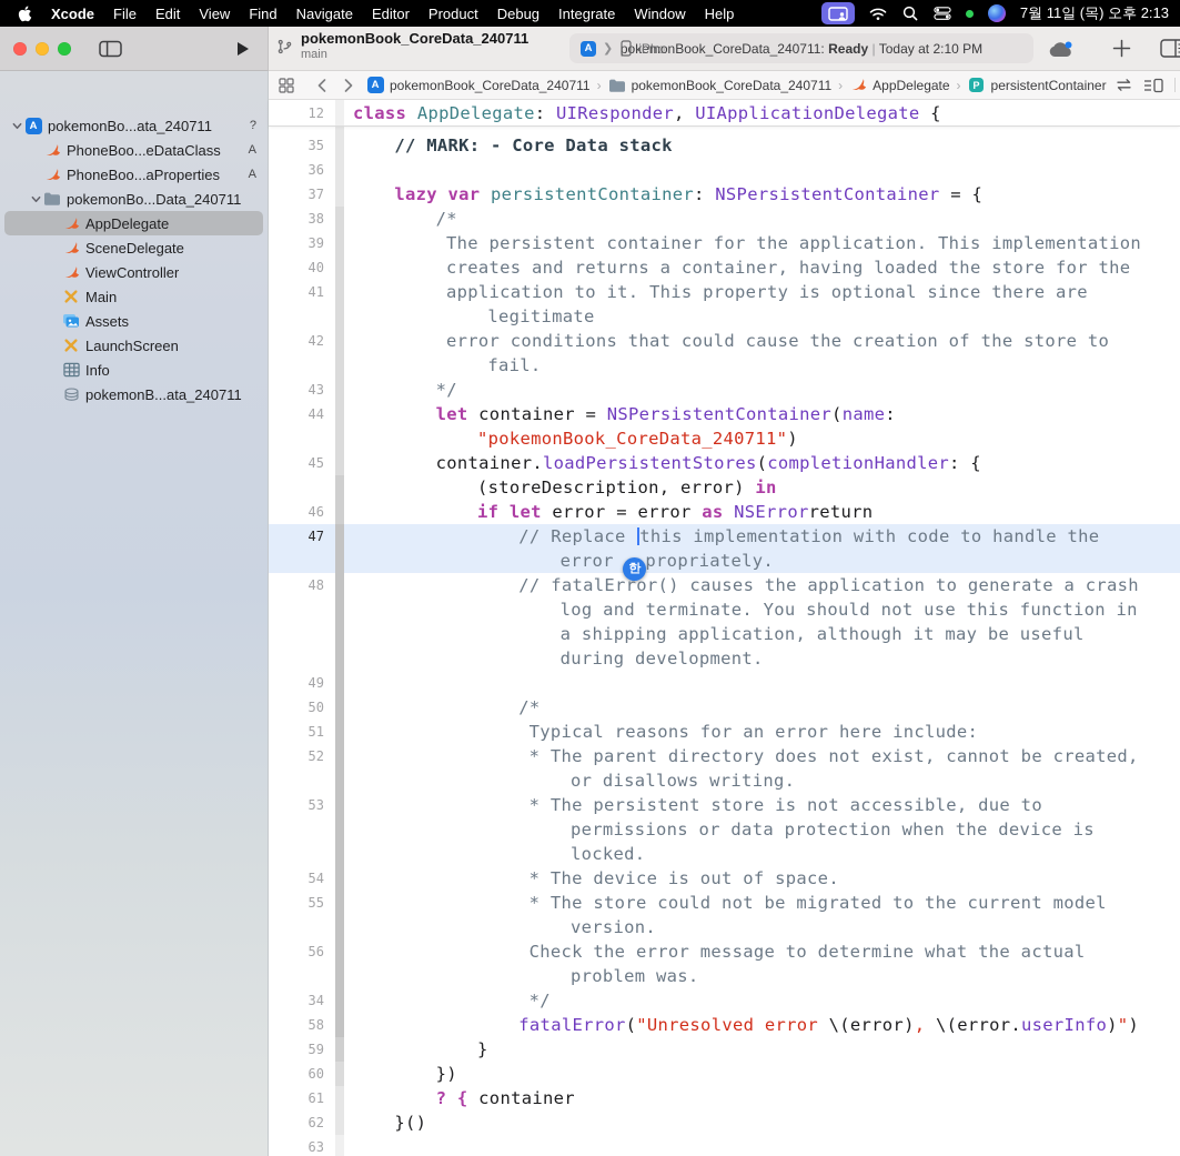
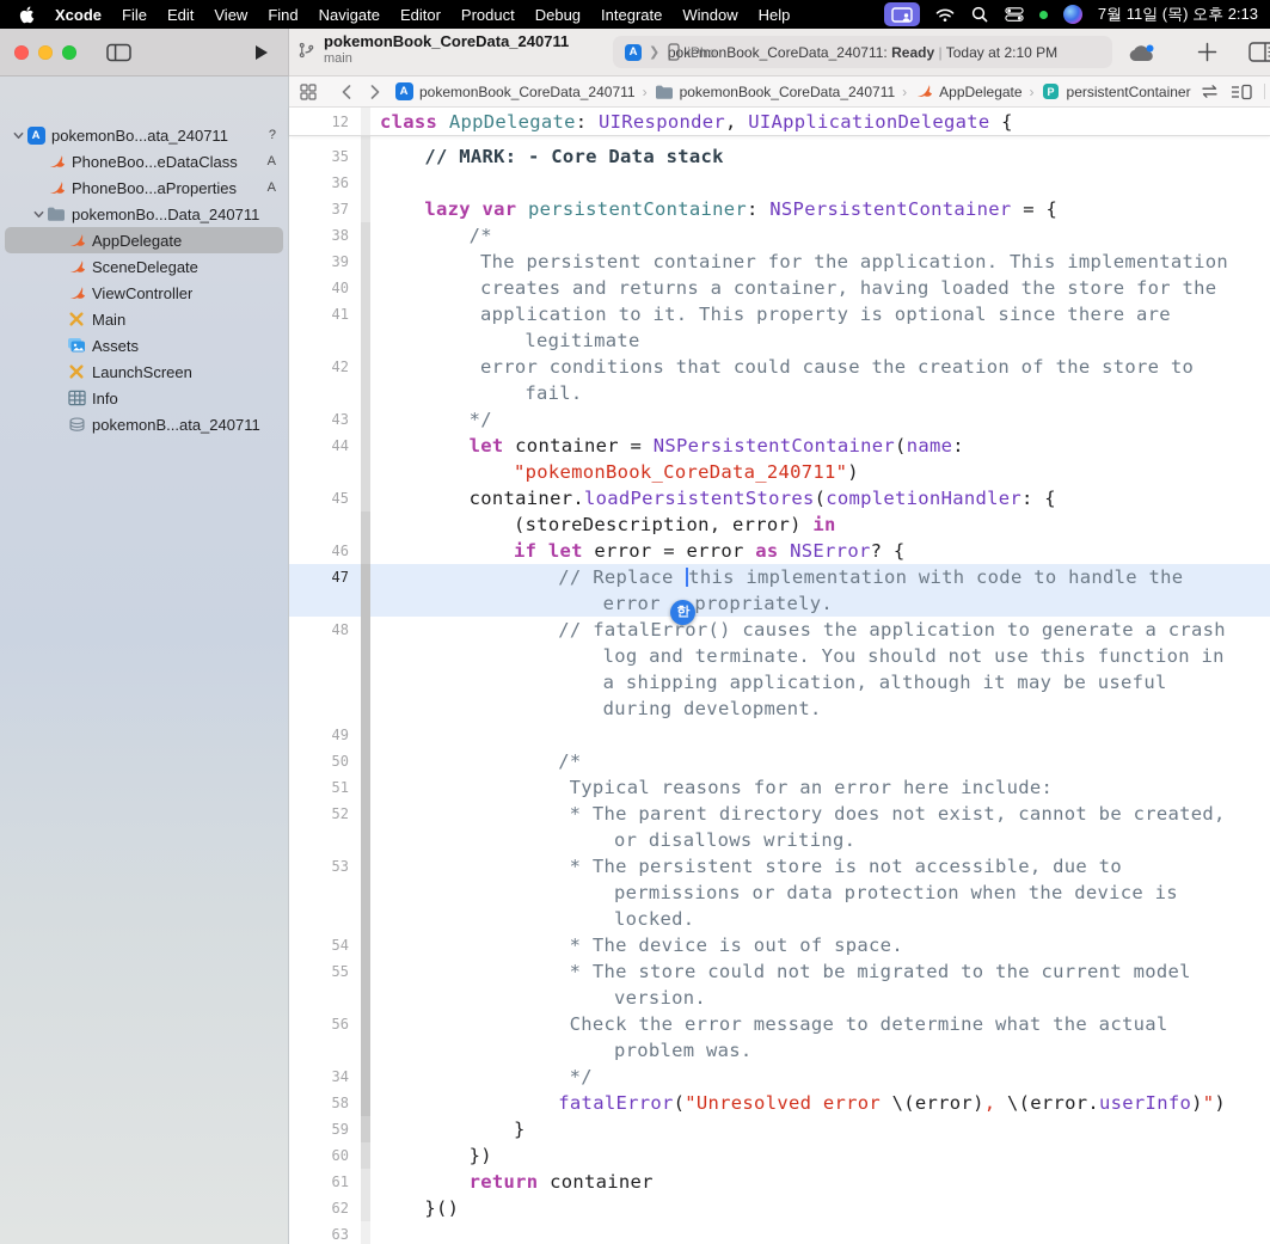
  Xcode
  File
  Edit
  View
  Find
  Navigate
  Editor
  Product
  Debug
  Integrate
  Window
  Help
  7월 11일 (목) 오후 2:13
  pokemonBook_CoreData_240711
  main
  A
  ❯
  iPho
  pokemonBook_CoreData_240711: Ready | Today at 2:10 PM
  A
  pokemonBo...ata_240711
  ?
  PhoneBoo...eDataClass
  A
  PhoneBoo...aProperties
  A
  pokemonBo...Data_240711
  AppDelegate
  SceneDelegate
  ViewController
  Main
  Assets
  LaunchScreen
  Info
  pokemonB...ata_240711
  A
  pokemonBook_CoreData_240711
  ›
  pokemonBook_CoreData_240711
  ›
  AppDelegate
  ›
  P
  persistentContainer
  12
  class AppDelegate: UIResponder, UIApplicationDelegate {
  35
  // MARK: - Core Data stack
  36
  37
  lazy var persistentContainer: NSPersistentContainer = {
  38
  /*
  39
  The persistent container for the application. This implementation
  40
  creates and returns a container, having loaded the store for the
  41
  application to it. This property is optional since there are
  legitimate
  42
  error conditions that could cause the creation of the store to
  fail.
  43
  */
  44
  let container = NSPersistentContainer(name:
  "pokemonBook_CoreData_240711")
  45
  container.loadPersistentStores(completionHandler: {
  (storeDescription, error) in
  46
- if let error = error as NSErrorreturn
+ if let error = error as NSError? {
  47
  // Replace this implementation with code to handle the
  error 한propriately.
  48
  // fatalError() causes the application to generate a crash
  log and terminate. You should not use this function in
  a shipping application, although it may be useful
  during development.
  49
  50
  /*
  51
  Typical reasons for an error here include:
  52
  * The parent directory does not exist, cannot be created,
  or disallows writing.
  53
  * The persistent store is not accessible, due to
  permissions or data protection when the device is
  locked.
  54
  * The device is out of space.
  55
  * The store could not be migrated to the current model
  version.
  56
  Check the error message to determine what the actual
  problem was.
  34
  */
  58
  fatalError("Unresolved error \(error), \(error.userInfo)")
  59
  }
  60
  })
  61
- ? { container
+ return container
  62
  }()
  63
